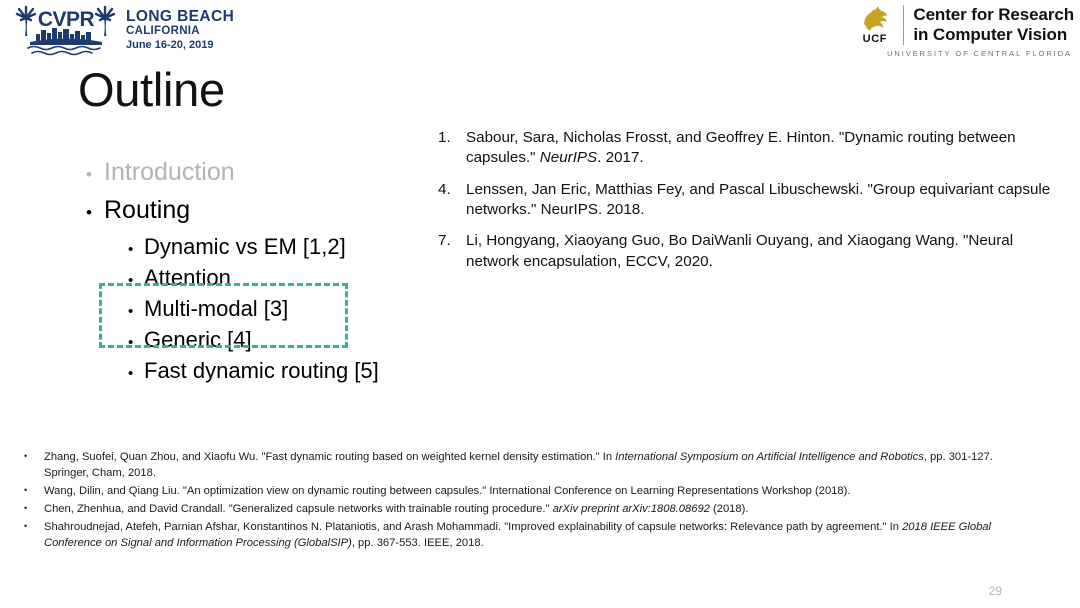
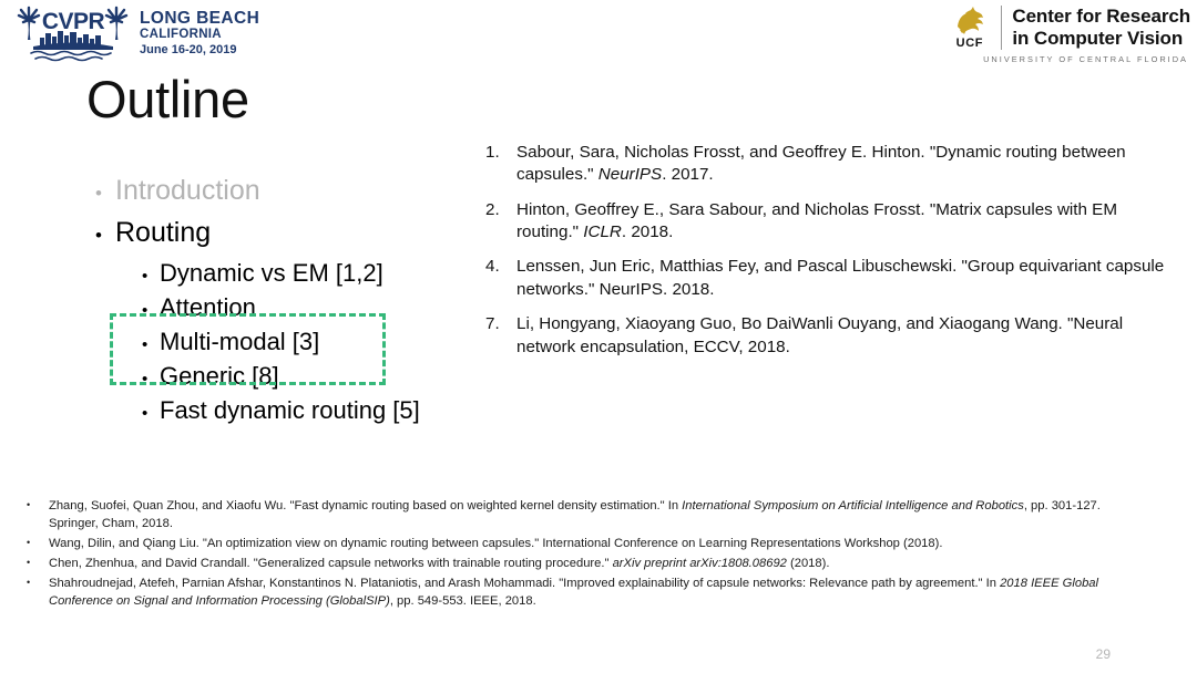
  CVPR
  LONG BEACH
  CALIFORNIA
  June 16-20, 2019
  UCF
  Center for Research
  in Computer Vision
  UNIVERSITY OF CENTRAL FLORIDA
  Outline
  •
  Introduction
  •
  Routing
  •
  Dynamic vs EM [1,2]
  •
  Attention
  •
  Multi-modal [3]
  •
- Generic [4]
+ Generic [8]
  •
  Fast dynamic routing [5]
  1.
  Sabour, Sara, Nicholas Frosst, and Geoffrey E. Hinton. "Dynamic routing between capsules." NeurIPS. 2017.
+ 2.
+ Hinton, Geoffrey E., Sara Sabour, and Nicholas Frosst. "Matrix capsules with EM routing." ICLR. 2018.
  4.
- Lenssen, Jan Eric, Matthias Fey, and Pascal Libuschewski. "Group equivariant capsule networks." NeurIPS. 2018.
+ Lenssen, Jun Eric, Matthias Fey, and Pascal Libuschewski. "Group equivariant capsule networks." NeurIPS. 2018.
  7.
- Li, Hongyang, Xiaoyang Guo, Bo DaiWanli Ouyang, and Xiaogang Wang. "Neural network encapsulation, ECCV, 2020.
+ Li, Hongyang, Xiaoyang Guo, Bo DaiWanli Ouyang, and Xiaogang Wang. "Neural network encapsulation, ECCV, 2018.
  •
  Zhang, Suofei, Quan Zhou, and Xiaofu Wu. "Fast dynamic routing based on weighted kernel density estimation." In International Symposium on Artificial Intelligence and Robotics, pp. 301-127. Springer, Cham, 2018.
  •
  Wang, Dilin, and Qiang Liu. "An optimization view on dynamic routing between capsules." International Conference on Learning Representations Workshop (2018).
  •
  Chen, Zhenhua, and David Crandall. "Generalized capsule networks with trainable routing procedure." arXiv preprint arXiv:1808.08692 (2018).
  •
- Shahroudnejad, Atefeh, Parnian Afshar, Konstantinos N. Plataniotis, and Arash Mohammadi. "Improved explainability of capsule networks: Relevance path by agreement." In 2018 IEEE Global Conference on Signal and Information Processing (GlobalSIP), pp. 367-553. IEEE, 2018.
+ Shahroudnejad, Atefeh, Parnian Afshar, Konstantinos N. Plataniotis, and Arash Mohammadi. "Improved explainability of capsule networks: Relevance path by agreement." In 2018 IEEE Global Conference on Signal and Information Processing (GlobalSIP), pp. 549-553. IEEE, 2018.
  29
